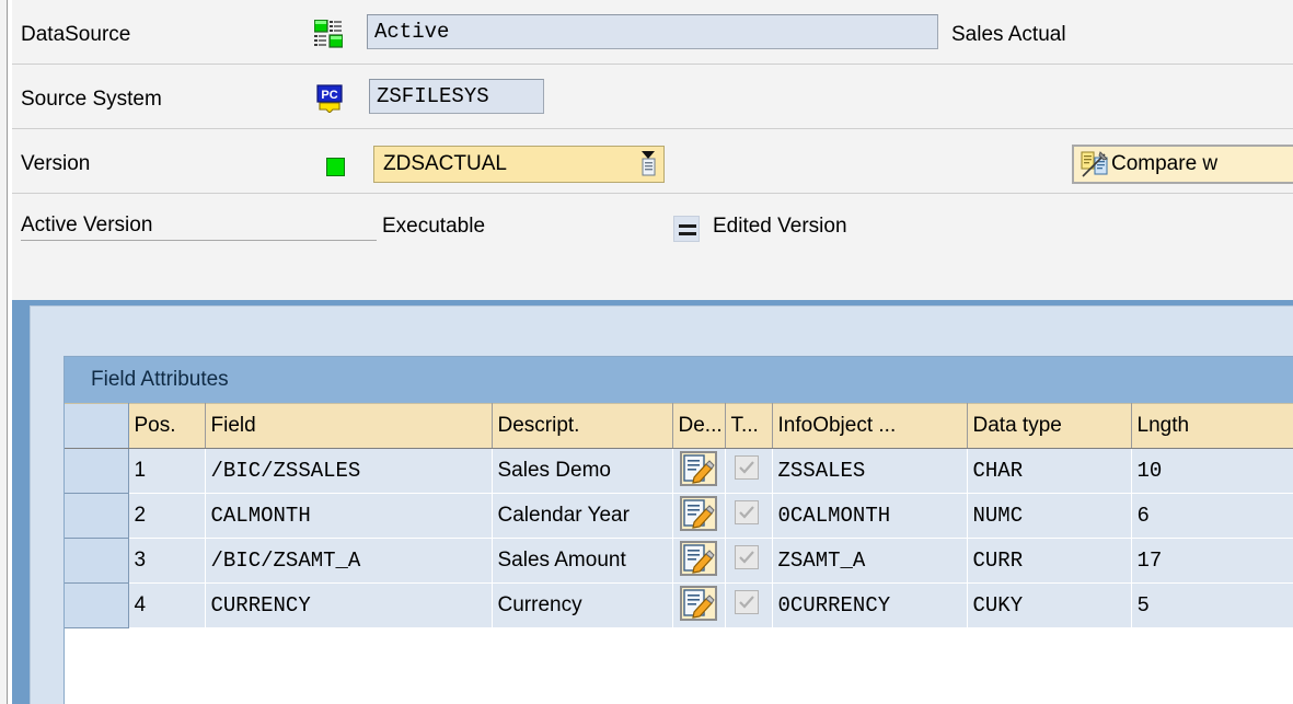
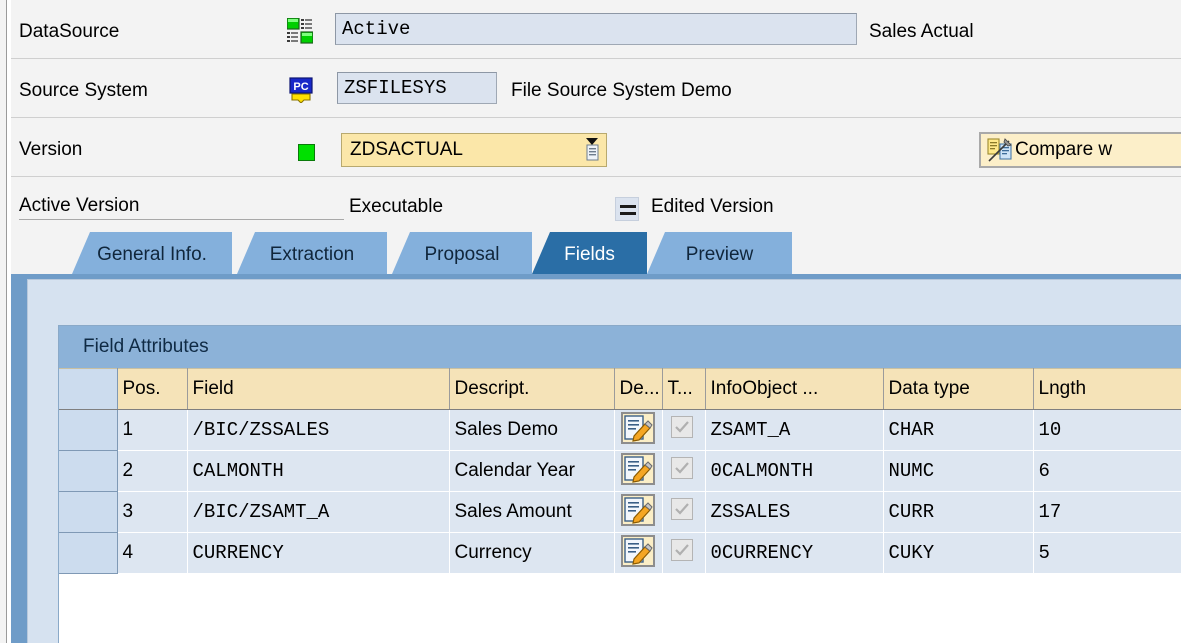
  DataSource
  Active
  Sales Actual
  Source System
  PC
  ZSFILESYS
+ File Source System Demo
  Version
  ZDSACTUAL
  Compare w
  Active Version
  Executable
  Edited Version
+ General Info.
+ Extraction
+ Proposal
+ Fields
+ Preview
  Field Attributes
  	Pos.	Field	Descript.	De...	T...	InfoObject ...	Data type	Lngth
- 	1	/BIC/ZSSALES	Sales Demo			ZSSALES	CHAR	10
+ 	1	/BIC/ZSSALES	Sales Demo			ZSAMT_A	CHAR	10
  	2	CALMONTH	Calendar Year			0CALMONTH	NUMC	6
- 	3	/BIC/ZSAMT_A	Sales Amount			ZSAMT_A	CURR	17
+ 	3	/BIC/ZSAMT_A	Sales Amount			ZSSALES	CURR	17
  	4	CURRENCY	Currency			0CURRENCY	CUKY	5
